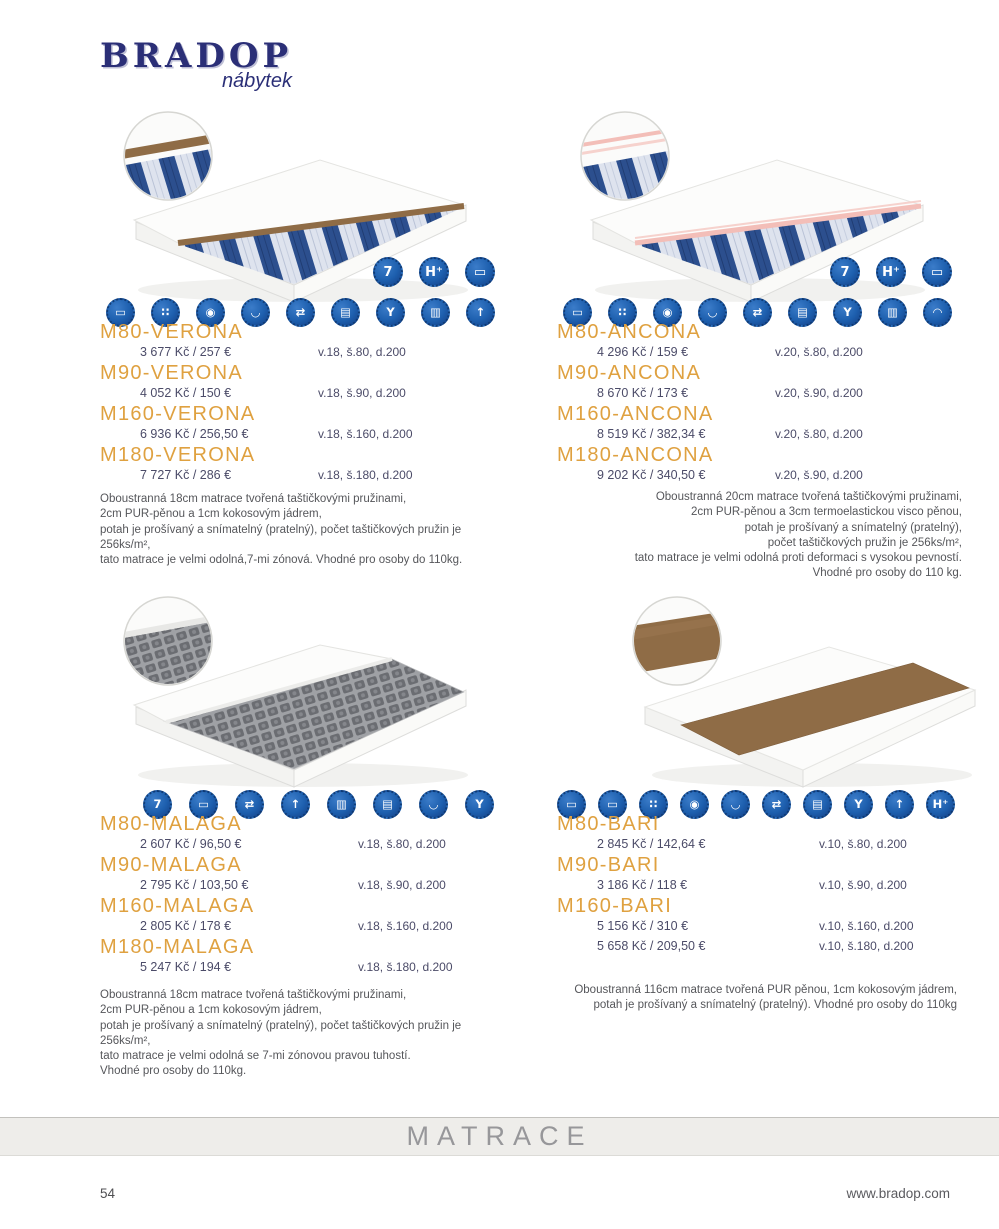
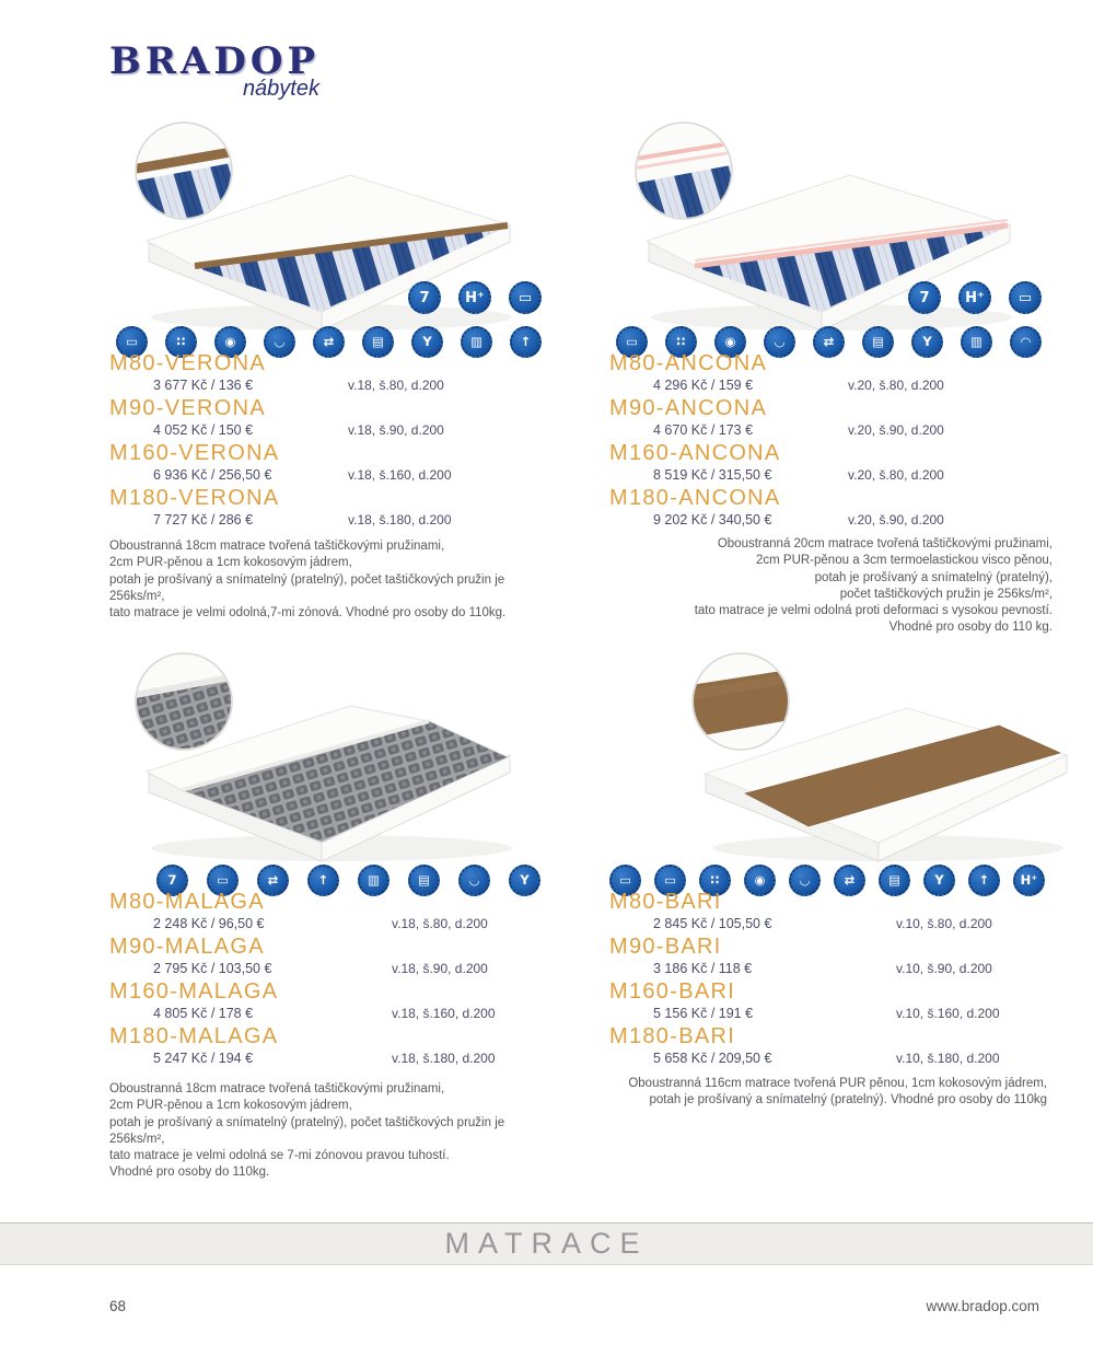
  BRADOP
  nábytek
  7
  H⁺
  ▭
  ▭
  ∷
  ◉
  ◡
  ⇄
  ▤
  Y
  ▥
  ↑
  M80-VERONA
- 3 677 Kč / 257 €
+ 3 677 Kč / 136 €
  v.18, š.80, d.200
  M90-VERONA
  4 052 Kč / 150 €
  v.18, š.90, d.200
  M160-VERONA
  6 936 Kč / 256,50 €
  v.18, š.160, d.200
  M180-VERONA
  7 727 Kč / 286 €
  v.18, š.180, d.200
  Oboustranná 18cm matrace tvořená taštičkovými pružinami,
  2cm PUR-pěnou a 1cm kokosovým jádrem,
  potah je prošívaný a snímatelný (pratelný), počet taštičkových pružin je 256ks/m²,
  tato matrace je velmi odolná,7-mi zónová. Vhodné pro osoby do 110kg.
  7
  H⁺
  ▭
  ▭
  ∷
  ◉
  ◡
  ⇄
  ▤
  Y
  ▥
  ◠
  M80-ANCONA
  4 296 Kč / 159 €
  v.20, š.80, d.200
  M90-ANCONA
- 8 670 Kč / 173 €
+ 4 670 Kč / 173 €
  v.20, š.90, d.200
  M160-ANCONA
- 8 519 Kč / 382,34 €
+ 8 519 Kč / 315,50 €
  v.20, š.80, d.200
  M180-ANCONA
  9 202 Kč / 340,50 €
  v.20, š.90, d.200
  Oboustranná 20cm matrace tvořená taštičkovými pružinami,
  2cm PUR-pěnou a 3cm termoelastickou visco pěnou,
  potah je prošívaný a snímatelný (pratelný),
  počet taštičkových pružin je 256ks/m²,
  tato matrace je velmi odolná proti deformaci s vysokou pevností.
  Vhodné pro osoby do 110 kg.
  7
  ▭
  ⇄
  ↑
  ▥
  ▤
  ◡
  Y
  M80-MALAGA
- 2 607 Kč / 96,50 €
+ 2 248 Kč / 96,50 €
  v.18, š.80, d.200
  M90-MALAGA
  2 795 Kč / 103,50 €
  v.18, š.90, d.200
  M160-MALAGA
- 2 805 Kč / 178 €
+ 4 805 Kč / 178 €
  v.18, š.160, d.200
  M180-MALAGA
  5 247 Kč / 194 €
  v.18, š.180, d.200
  Oboustranná 18cm matrace tvořená taštičkovými pružinami,
  2cm PUR-pěnou a 1cm kokosovým jádrem,
  potah je prošívaný a snímatelný (pratelný), počet taštičkových pružin je 256ks/m²,
  tato matrace je velmi odolná se 7-mi zónovou pravou tuhostí.
  Vhodné pro osoby do 110kg.
  ▭
  ▭
  ∷
  ◉
  ◡
  ⇄
  ▤
  Y
  ↑
  H⁺
  M80-BARI
- 2 845 Kč / 142,64 €
+ 2 845 Kč / 105,50 €
  v.10, š.80, d.200
  M90-BARI
  3 186 Kč / 118 €
  v.10, š.90, d.200
  M160-BARI
- 5 156 Kč / 310 €
+ 5 156 Kč / 191 €
  v.10, š.160, d.200
+ M180-BARI
  5 658 Kč / 209,50 €
  v.10, š.180, d.200
  Oboustranná 116cm matrace tvořená PUR pěnou, 1cm kokosovým jádrem,
  potah je prošívaný a snímatelný (pratelný). Vhodné pro osoby do 110kg
  MATRACE
- 54
+ 68
  www.bradop.com
